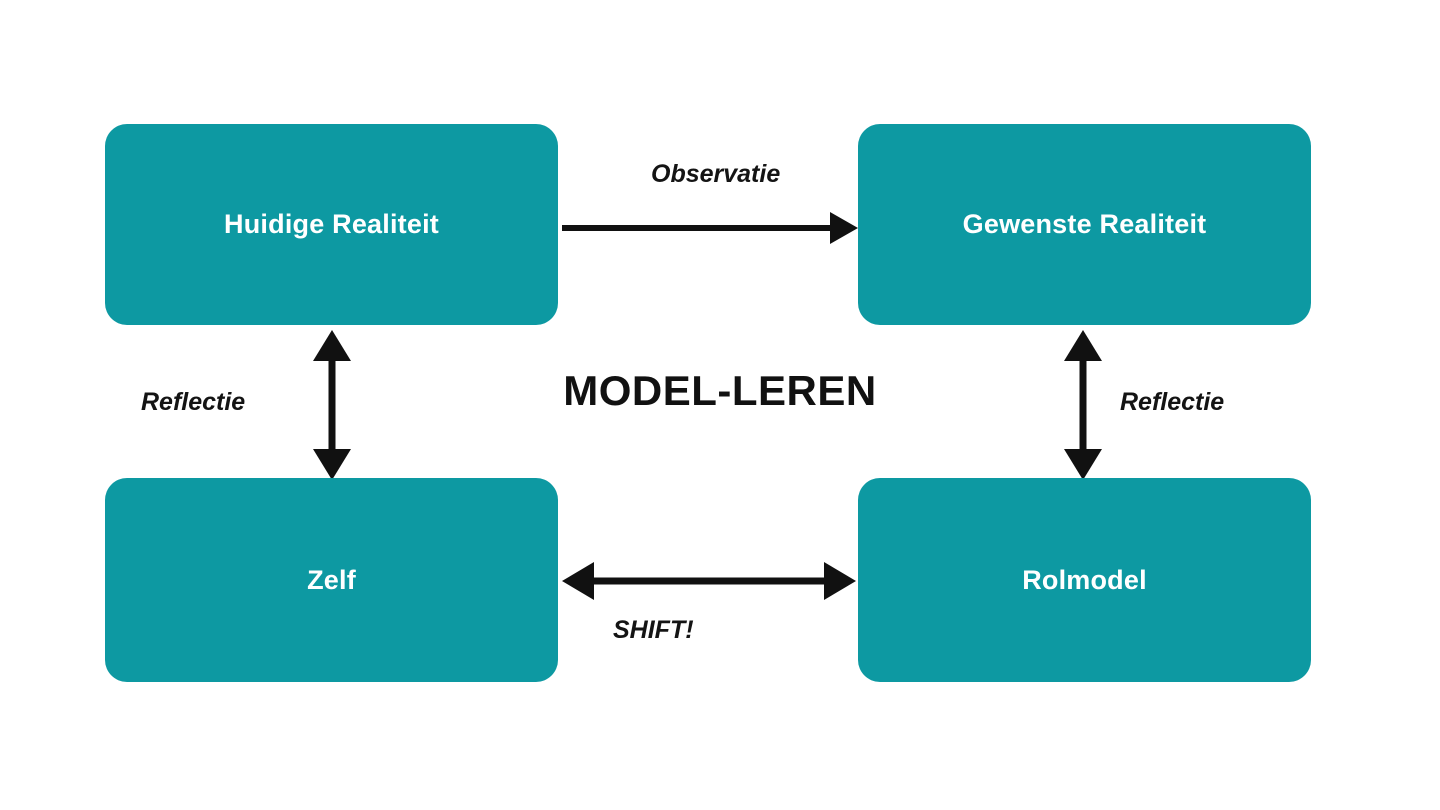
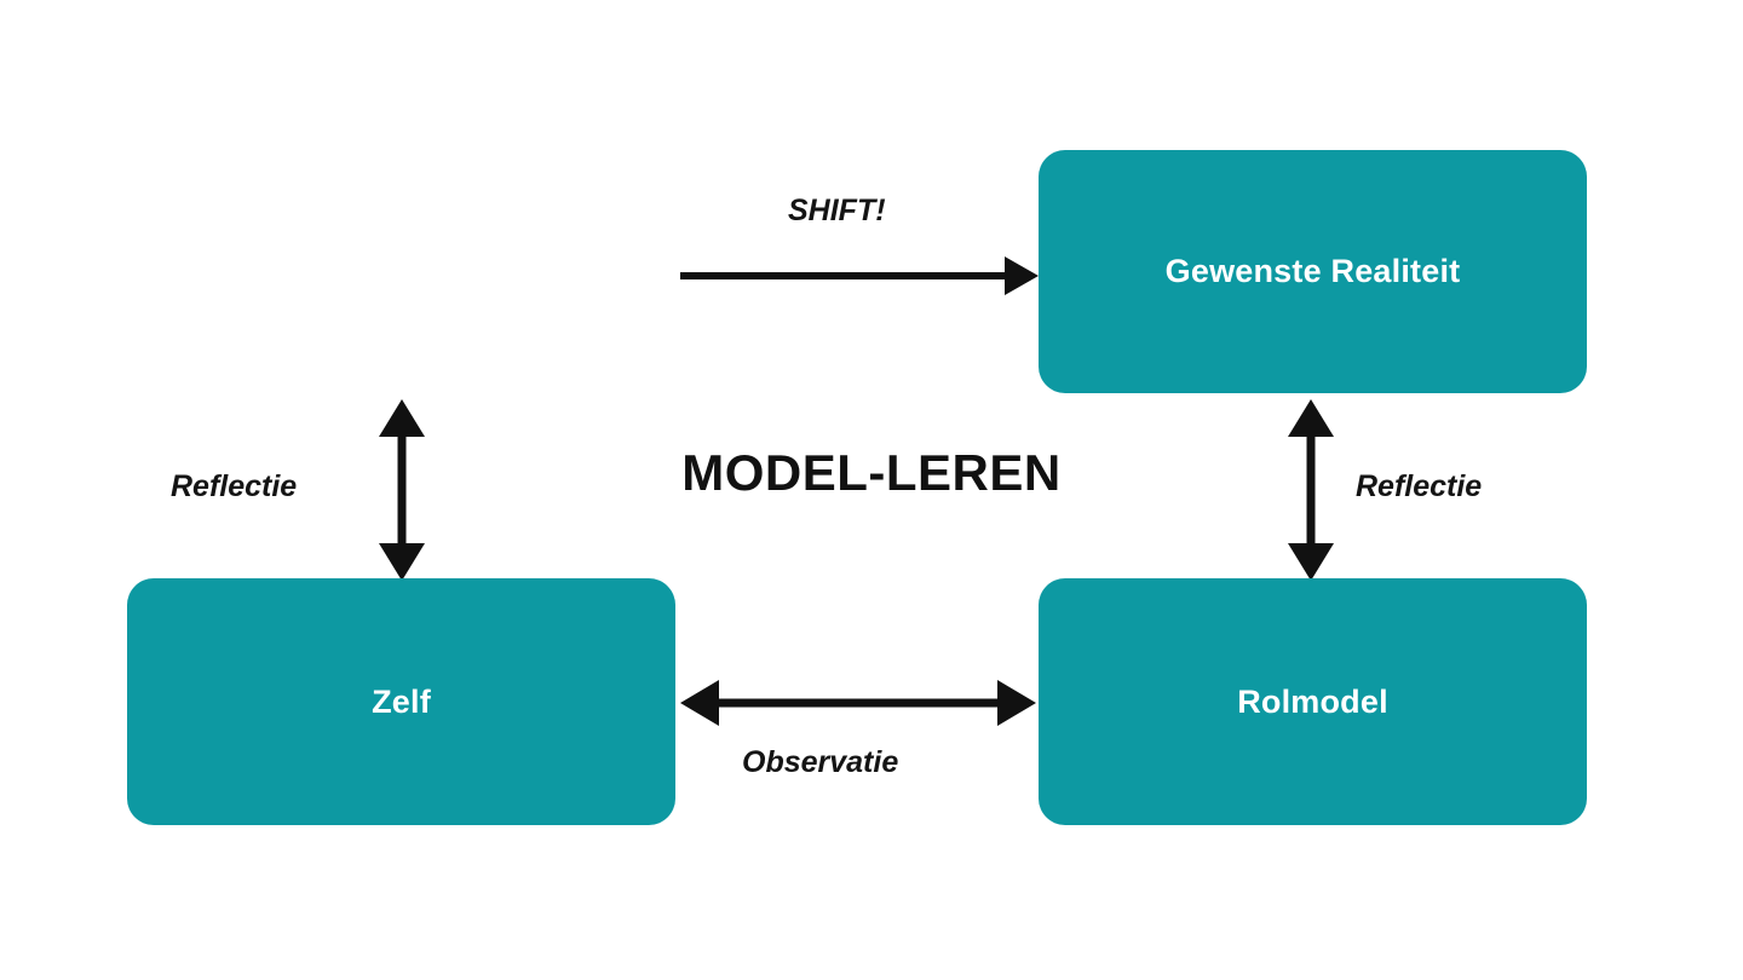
- Huidige Realiteit
  Gewenste Realiteit
  Zelf
  Rolmodel
- Observatie
+ SHIFT!
  Reflectie
  Reflectie
- SHIFT!
+ Observatie
  MODEL-LEREN
